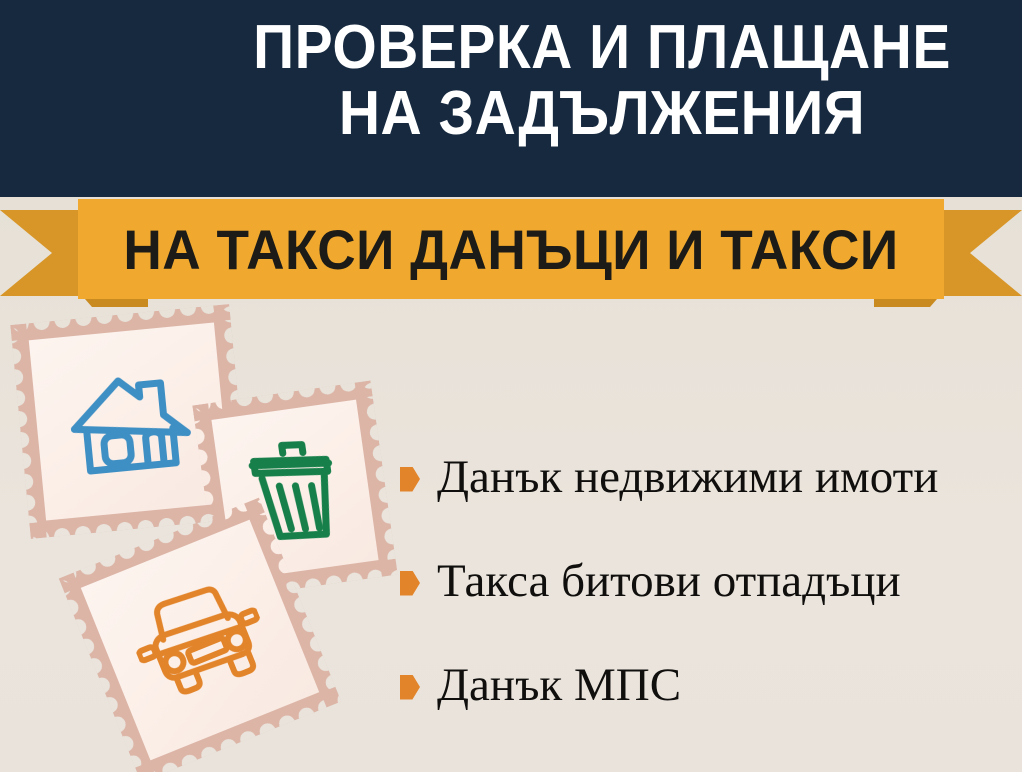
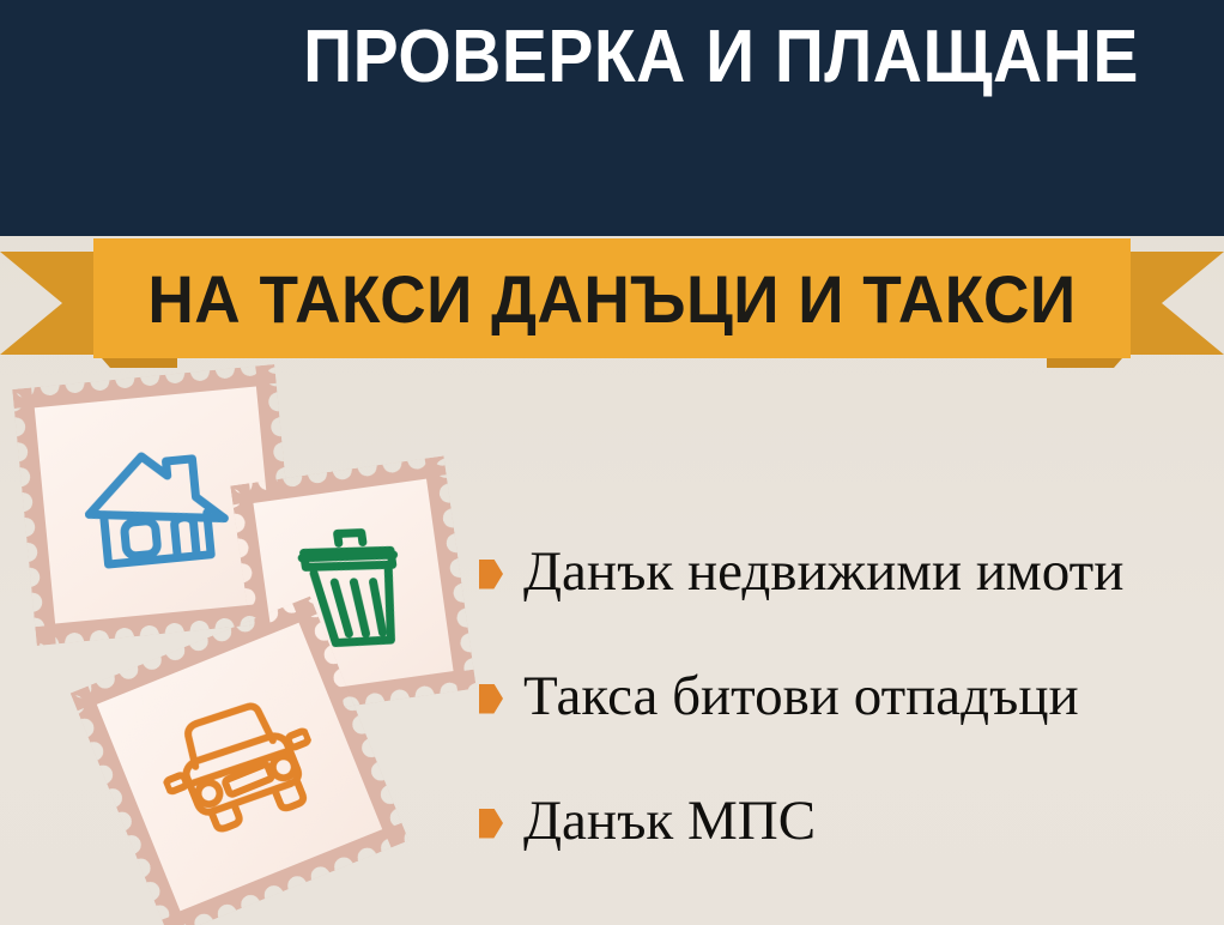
  ПРОВЕРКА И ПЛАЩАНЕ
- НА ЗАДЪЛЖЕНИЯ
  НА ТАКСИ ДАНЪЦИ И ТАКСИ
  Данък недвижими имоти
  Такса битови отпадъци
  Данък МПС
